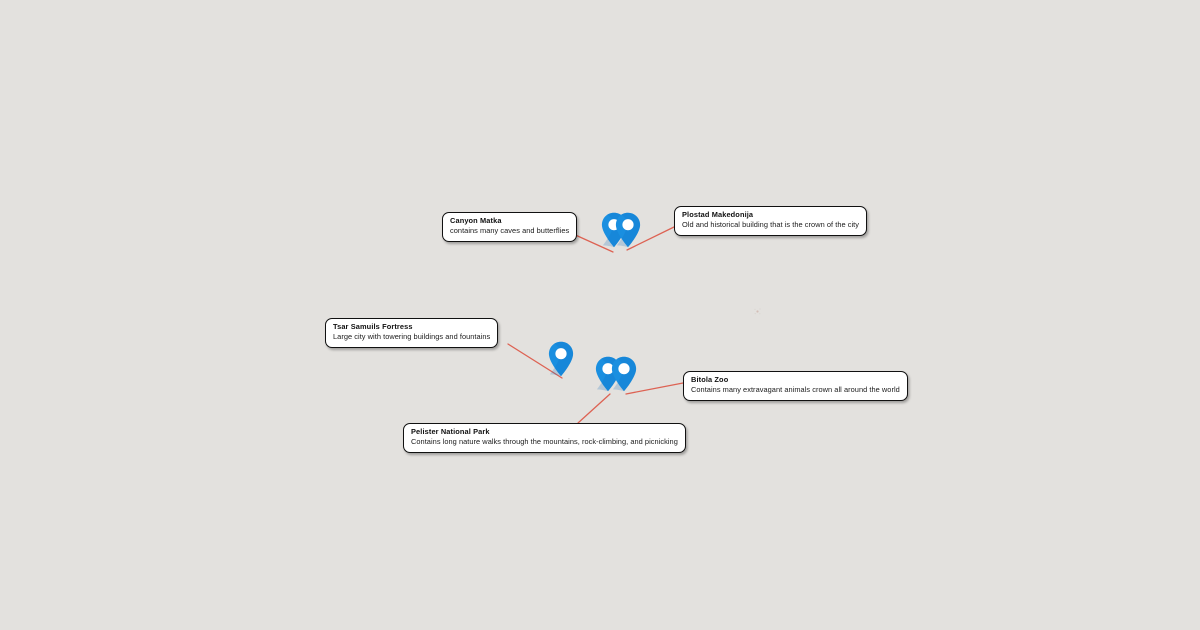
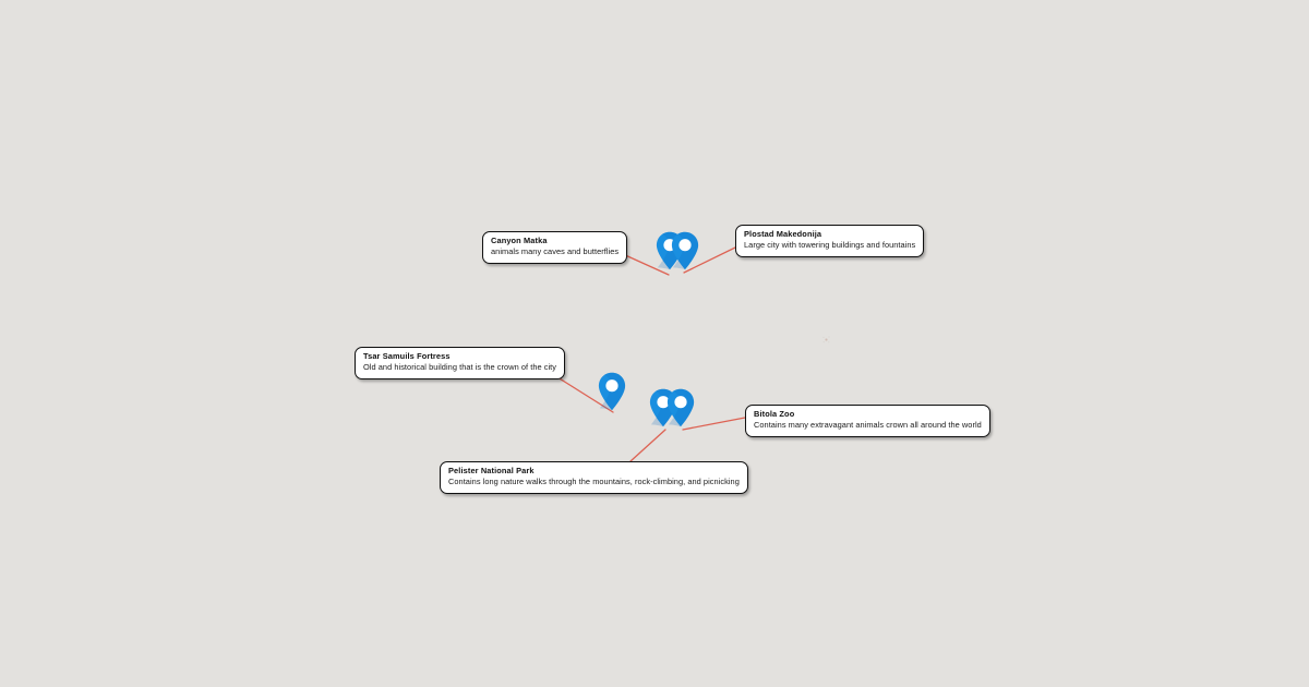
  Canyon Matka
- contains many caves and butterflies
+ animals many caves and butterflies
  Plostad Makedonija
- Old and historical building that is the crown of the city
+ Large city with towering buildings and fountains
  Tsar Samuils Fortress
- Large city with towering buildings and fountains
+ Old and historical building that is the crown of the city
  Bitola Zoo
  Contains many extravagant animals crown all around the world
  Pelister National Park
  Contains long nature walks through the mountains, rock-climbing, and picnicking
